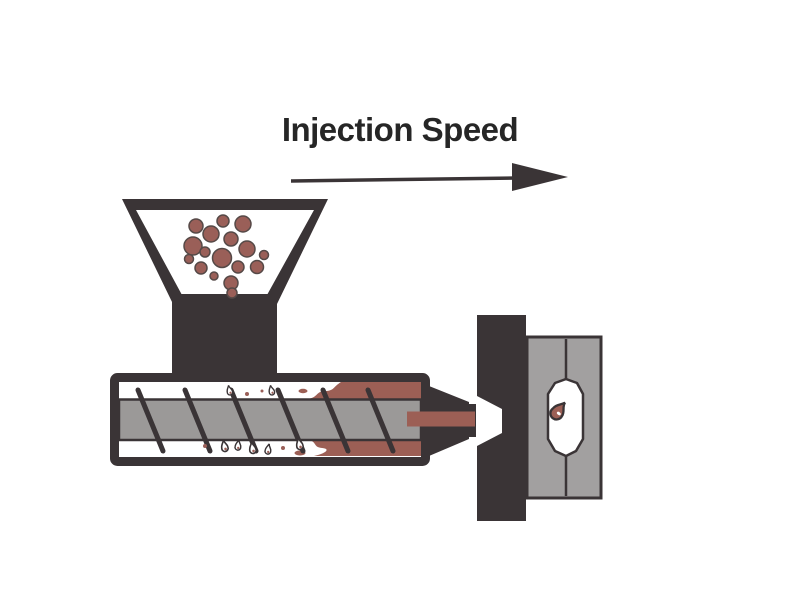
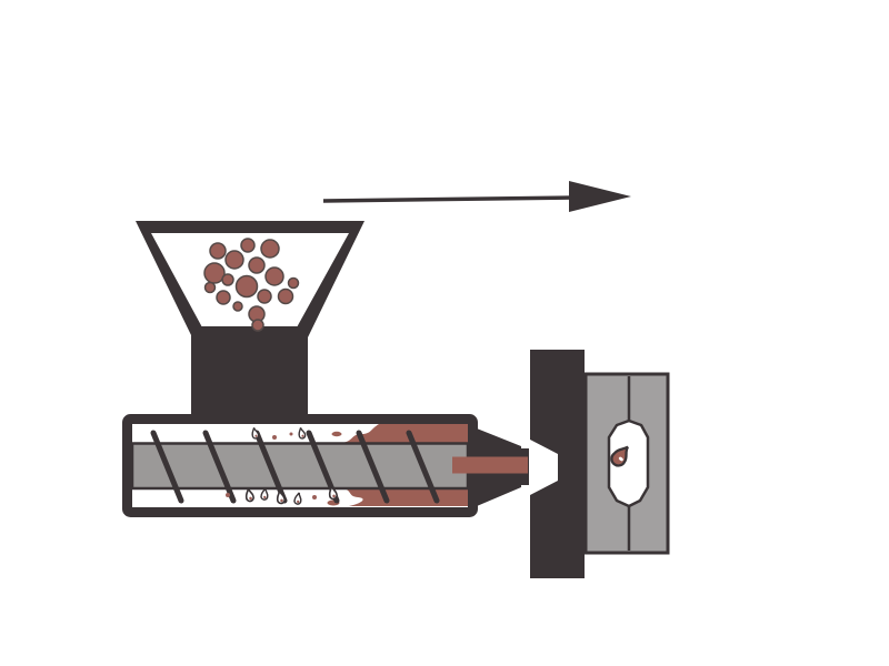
- Injection Speed
